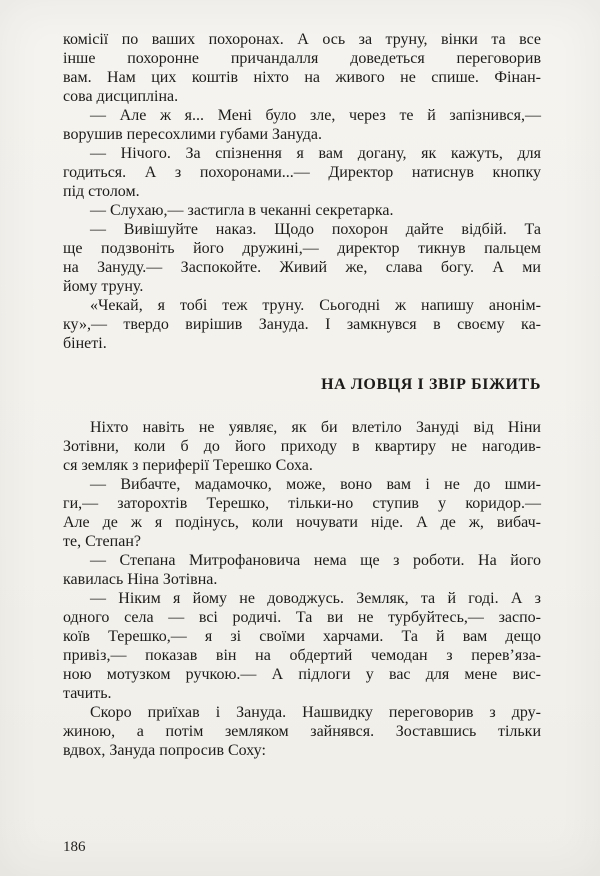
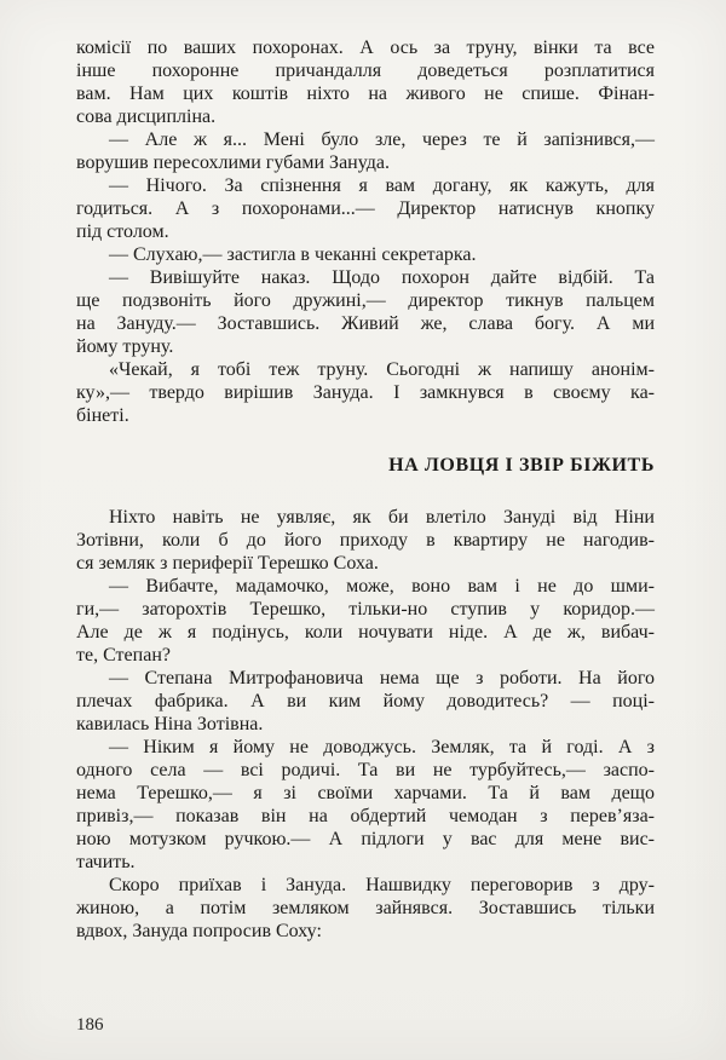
  комісії по ваших похоронах. А ось за труну, вінки та все
- інше похоронне причандалля доведеться переговорив
+ інше похоронне причандалля доведеться розплатитися
  вам. Нам цих коштів ніхто на живого не спише. Фінан-
  сова дисципліна.
  — Але ж я... Мені було зле, через те й запізнився,—
  ворушив пересохлими губами Зануда.
  — Нічого. За спізнення я вам догану, як кажуть, для
  годиться. А з похоронами...— Директор натиснув кнопку
  під столом.
  — Слухаю,— застигла в чеканні секретарка.
  — Вивішуйте наказ. Щодо похорон дайте відбій. Та
  ще подзвоніть його дружині,— директор тикнув пальцем
- на Зануду.— Заспокойте. Живий же, слава богу. А ми
+ на Зануду.— Зоставшись. Живий же, слава богу. А ми
  йому труну.
  «Чекай, я тобі теж труну. Сьогодні ж напишу анонім-
  ку»,— твердо вирішив Зануда. І замкнувся в своєму ка-
  бінеті.
  НА ЛОВЦЯ І ЗВІР БІЖИТЬ
  Ніхто навіть не уявляє, як би влетіло Зануді від Ніни
  Зотівни, коли б до його приходу в квартиру не нагодив-
  ся земляк з периферії Терешко Соха.
  — Вибачте, мадамочко, може, воно вам і не до шми-
  ги,— заторохтів Терешко, тільки-но ступив у коридор.—
  Але де ж я подінусь, коли ночувати ніде. А де ж, вибач-
  те, Степан?
  — Степана Митрофановича нема ще з роботи. На його
+ плечах фабрика. А ви ким йому доводитесь? — поці-
  кавилась Ніна Зотівна.
  — Ніким я йому не доводжусь. Земляк, та й годі. А з
  одного села — всі родичі. Та ви не турбуйтесь,— заспо-
- коїв Терешко,— я зі своїми харчами. Та й вам дещо
+ нема Терешко,— я зі своїми харчами. Та й вам дещо
  привіз,— показав він на обдертий чемодан з перев’яза-
  ною мотузком ручкою.— А підлоги у вас для мене вис-
  тачить.
  Скоро приїхав і Зануда. Нашвидку переговорив з дру-
  жиною, а потім земляком зайнявся. Зоставшись тільки
  вдвох, Зануда попросив Соху:
  186
